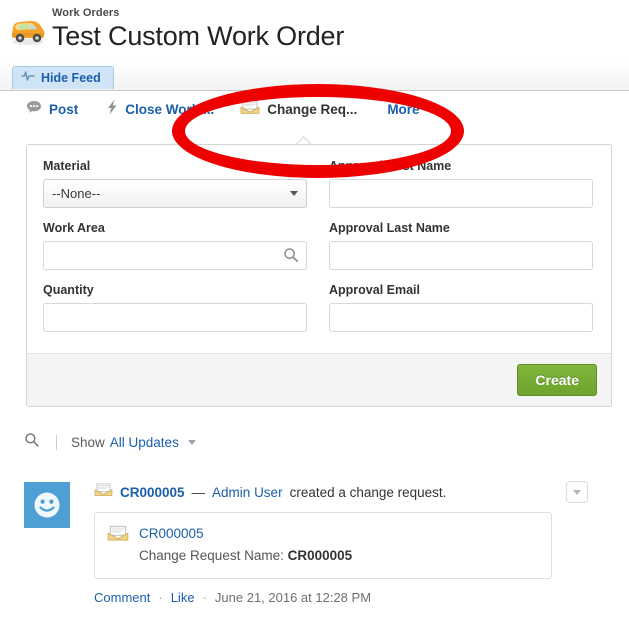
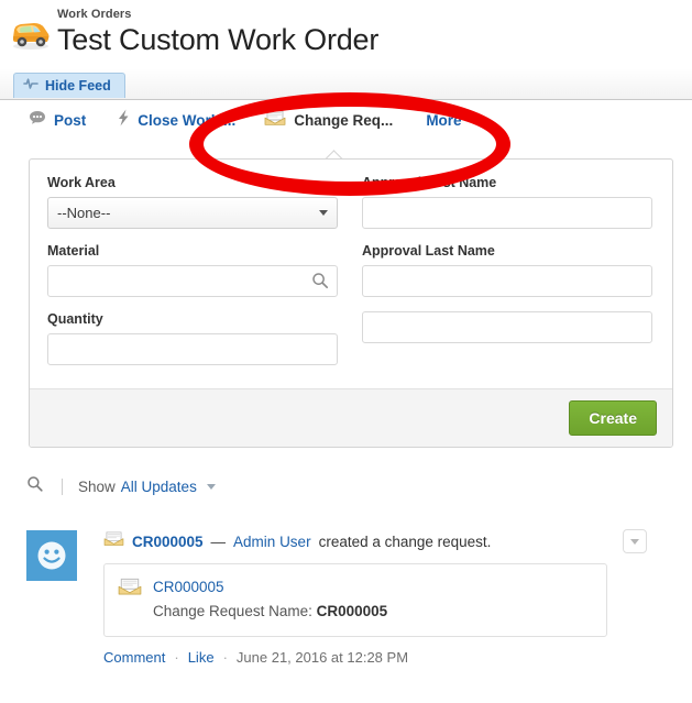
  Work Orders
  Test Custom Work Order
  Hide Feed
  Post
  Close Work ...
  Change Req...
  More
- Material
+ Work Area
  --None--
- Work Area
+ Material
  Quantity
  Approval First Name
  Approval Last Name
- Approval Email
  Create
  Show
  All Updates
  CR000005
  —
  Admin User
  created a change request.
  CR000005
  Change Request Name: CR000005
  Comment
  ·
  Like
  ·
  June 21, 2016 at 12:28 PM
